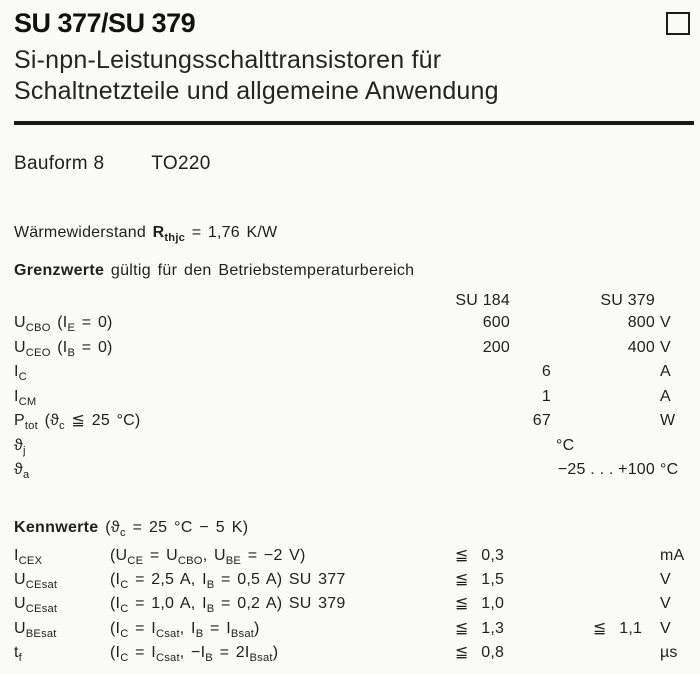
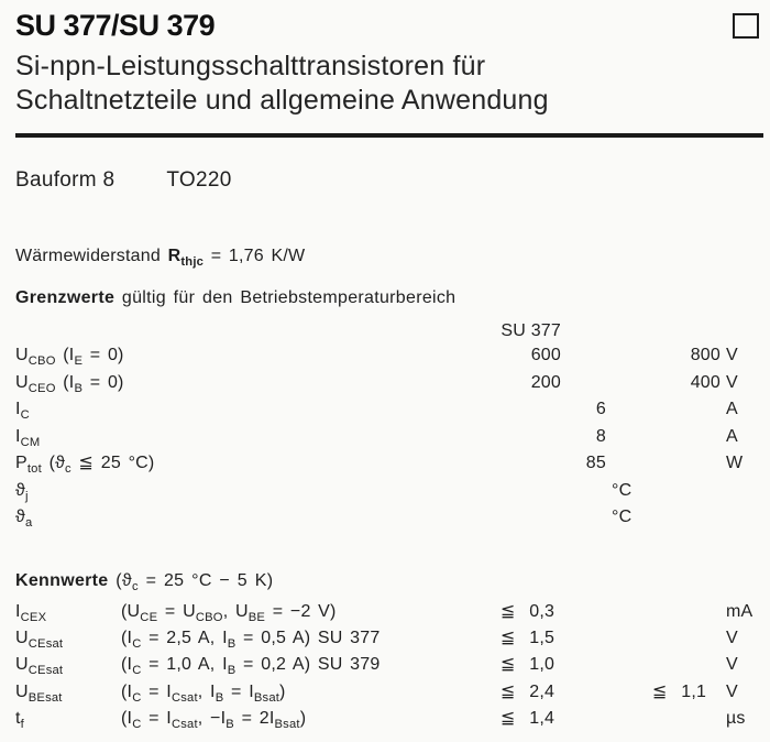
  SU 377/SU 379
  Si-npn-Leistungsschalttransistoren für
  Schaltnetzteile und allgemeine Anwendung
  Bauform 8 TO220
  Wärmewiderstand Rthjc = 1,76 K/W
  Grenzwerte gültig für den Betriebstemperaturbereich
- SU 184
+ SU 377
- SU 379
  UCBO (IE = 0)
  600
  800
  V
  UCEO (IB = 0)
  200
  400
  V
  IC
  6
  A
  ICM
- 1
+ 8
  A
  Ptot (ϑc ≦ 25 °C)
- 67
+ 85
  W
  ϑj
  °C
  ϑa
- −25 . . . +100
  °C
  Kennwerte (ϑc = 25 °C − 5 K)
  ICEX
  (UCE = UCBO, UBE = −2 V)
  ≦ 0,3
  mA
  UCEsat
  (IC = 2,5 A, IB = 0,5 A) SU 377
  ≦ 1,5
  V
  UCEsat
  (IC = 1,0 A, IB = 0,2 A) SU 379
  ≦ 1,0
  V
  UBEsat
  (IC = ICsat, IB = IBsat)
- ≦ 1,3
+ ≦ 2,4
  ≦ 1,1
  V
  tf
  (IC = ICsat, −IB = 2IBsat)
- ≦ 0,8
+ ≦ 1,4
  µs
